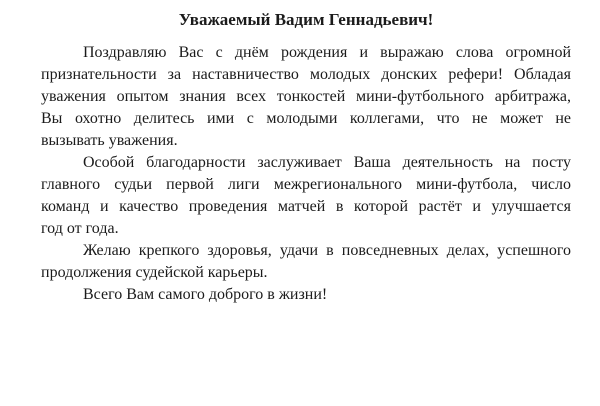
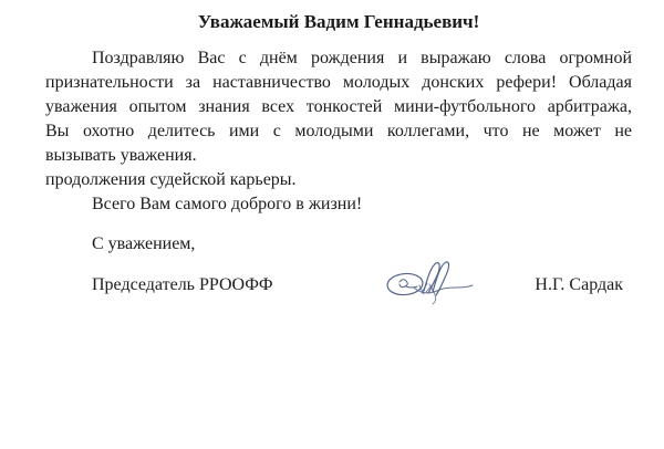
  Уважаемый Вадим Геннадьевич!
  Поздравляю Вас с днём рождения и выражаю слова огромной
  признательности за наставничество молодых донских рефери! Обладая
  уважения опытом знания всех тонкостей мини-футбольного арбитража,
  Вы охотно делитесь ими с молодыми коллегами, что не может не
  вызывать уважения.
- Особой благодарности заслуживает Ваша деятельность на посту
- главного судьи первой лиги межрегионального мини-футбола, число
- команд и качество проведения матчей в которой растёт и улучшается
- год от года.
- Желаю крепкого здоровья, удачи в повседневных делах, успешного
  продолжения судейской карьеры.
  Всего Вам самого доброго в жизни!
+ С уважением,
+ Председатель РРООФФ
+ Н.Г. Сардак
